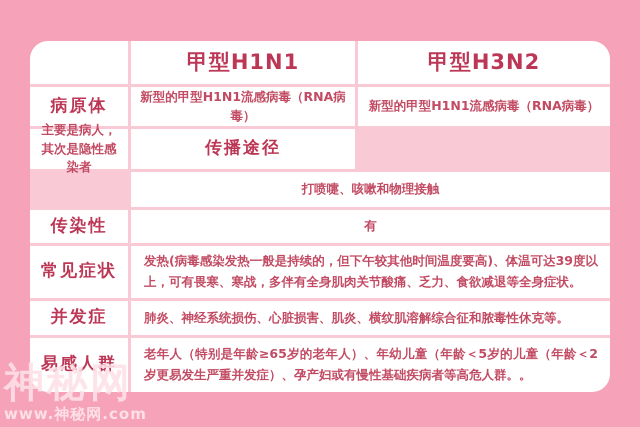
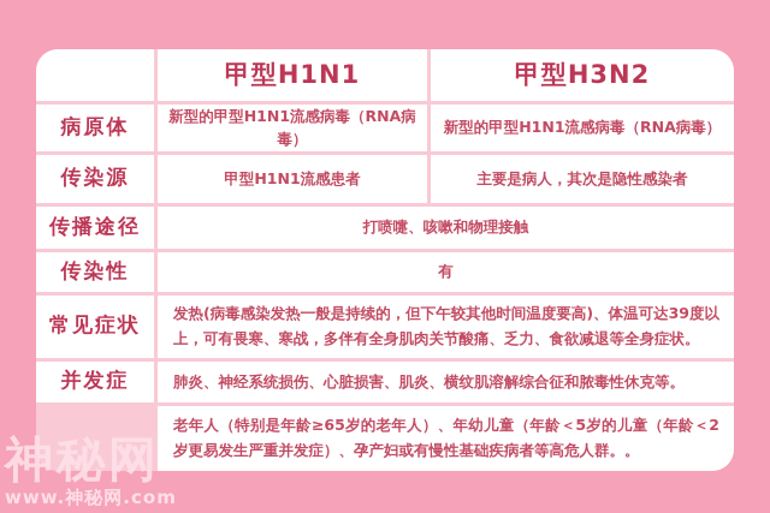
  甲型H1N1
  甲型H3N2
  病原体
  新型的甲型H1N1流感病毒（RNA病毒）
  新型的甲型H1N1流感病毒（RNA病毒）
+ 传染源
+ 甲型H1N1流感患者
  主要是病人，其次是隐性感染者
  传播途径
  打喷嚏、咳嗽和物理接触
  传染性
  有
  常见症状
  发热(病毒感染发热一般是持续的，但下午较其他时间温度要高)、体温可达39度以上，可有畏寒、寒战，多伴有全身肌肉关节酸痛、乏力、食欲减退等全身症状。
  并发症
  肺炎、神经系统损伤、心脏损害、肌炎、横纹肌溶解综合征和脓毒性休克等。
- 易感人群
  老年人（特别是年龄≥65岁的老年人）、年幼儿童（年龄＜5岁的儿童（年龄＜2岁更易发生严重并发症）、孕产妇或有慢性基础疾病者等高危人群。。
  神秘网
  www.神秘网.com
